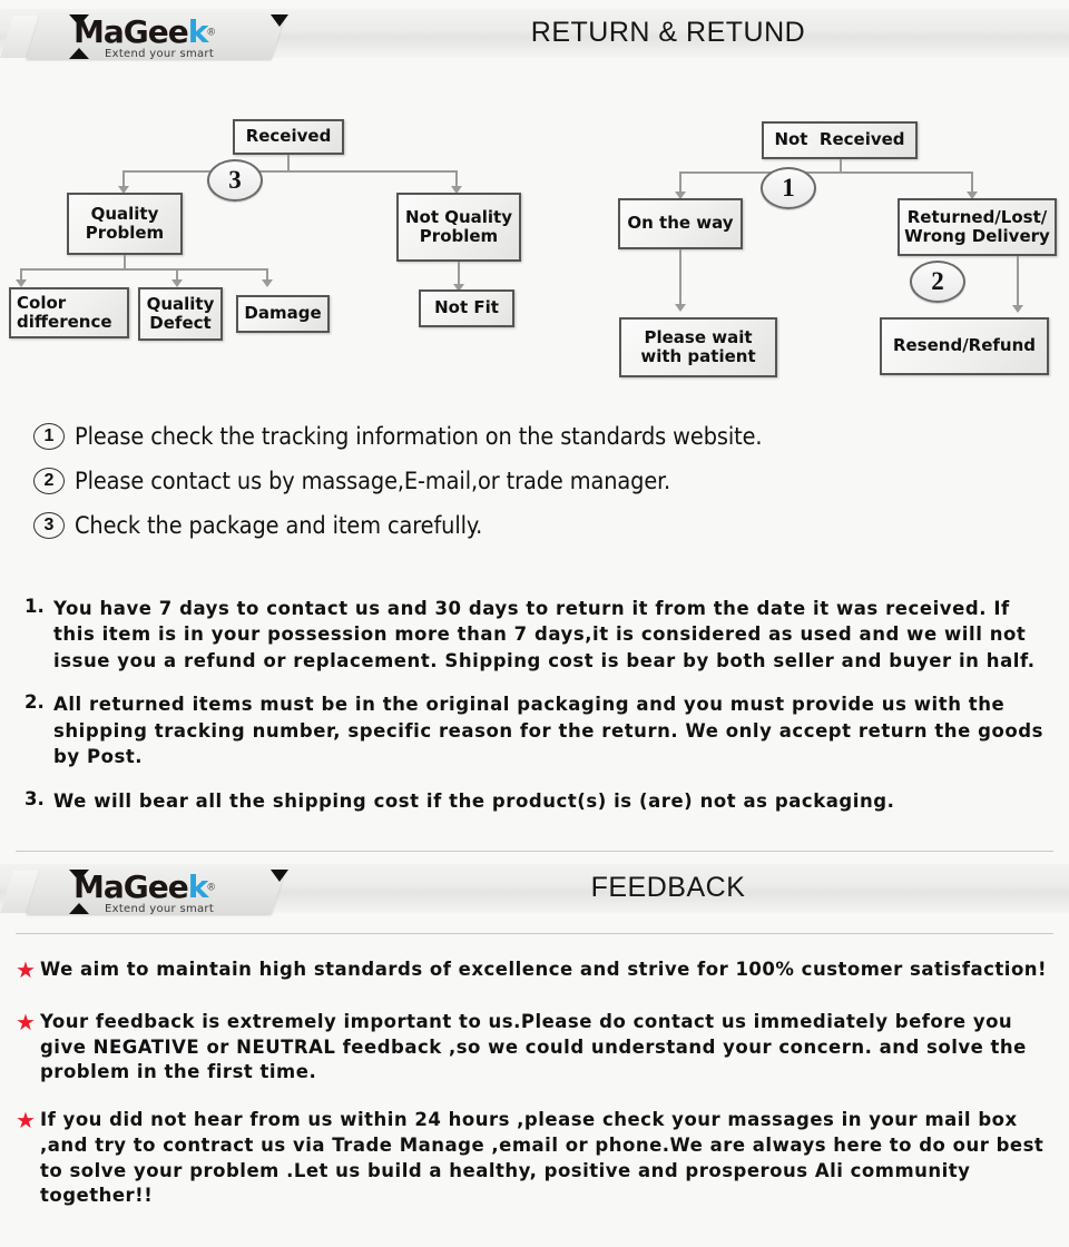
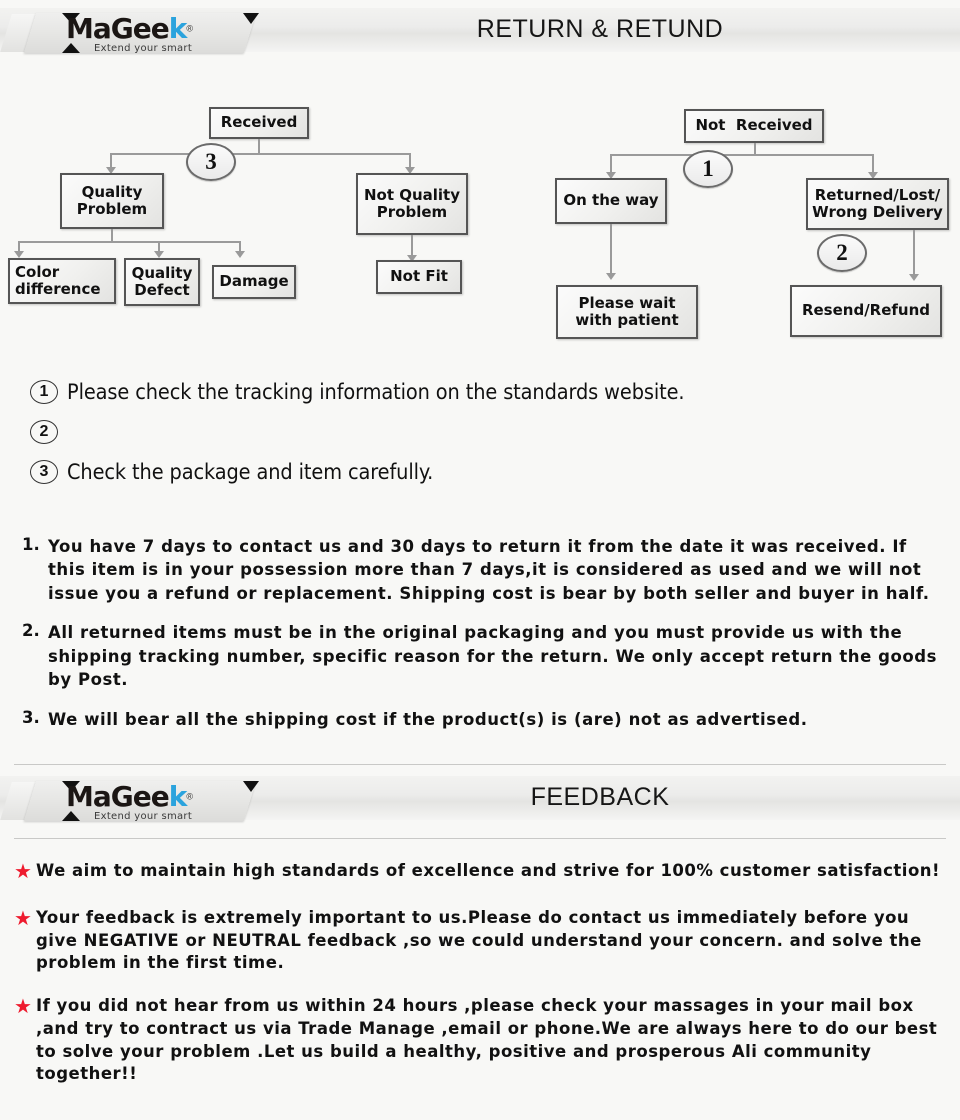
  MaGeek®
  Extend your smart
  RETURN & RETUND
  Received
  3
  Quality
  Problem
  Not Quality
  Problem
  Color
  difference
  Quality
  Defect
  Damage
  Not Fit
  Not Received
  1
  On the way
  Returned/Lost/
  Wrong Delivery
  2
  Please wait
  with patient
  Resend/Refund
  1
  Please check the tracking information on the standards website.
  2
- Please contact us by massage,E-mail,or trade manager.
  3
  Check the package and item carefully.
  1.
  You have 7 days to contact us and 30 days to return it from the date it was received. If this item is in your possession more than 7 days,it is considered as used and we will not issue you a refund or replacement. Shipping cost is bear by both seller and buyer in half.
  2.
  All returned items must be in the original packaging and you must provide us with the shipping tracking number, specific reason for the return. We only accept return the goods by Post.
  3.
- We will bear all the shipping cost if the product(s) is (are) not as packaging.
+ We will bear all the shipping cost if the product(s) is (are) not as advertised.
  MaGeek®
  Extend your smart
  FEEDBACK
  ★
  We aim to maintain high standards of excellence and strive for 100% customer satisfaction!
  ★
  Your feedback is extremely important to us.Please do contact us immediately before you give NEGATIVE or NEUTRAL feedback ,so we could understand your concern. and solve the problem in the first time.
  ★
  If you did not hear from us within 24 hours ,please check your massages in your mail box ,and try to contract us via Trade Manage ,email or phone.We are always here to do our best to solve your problem .Let us build a healthy, positive and prosperous Ali community together!!
